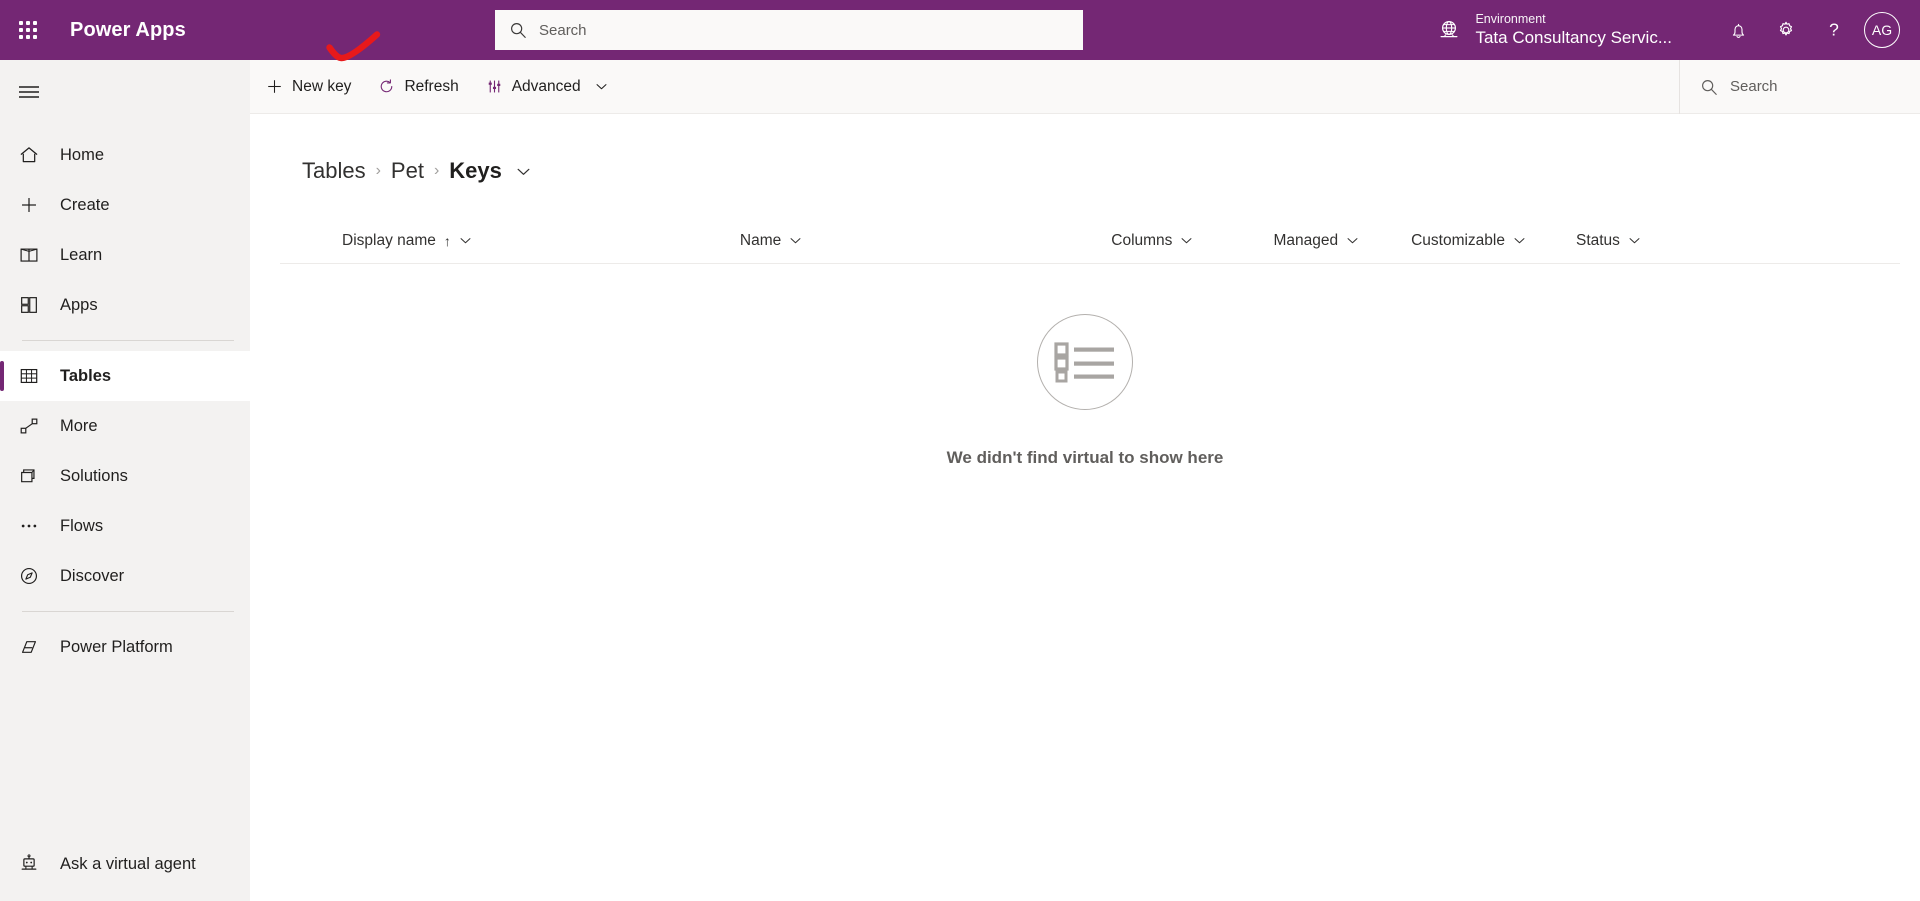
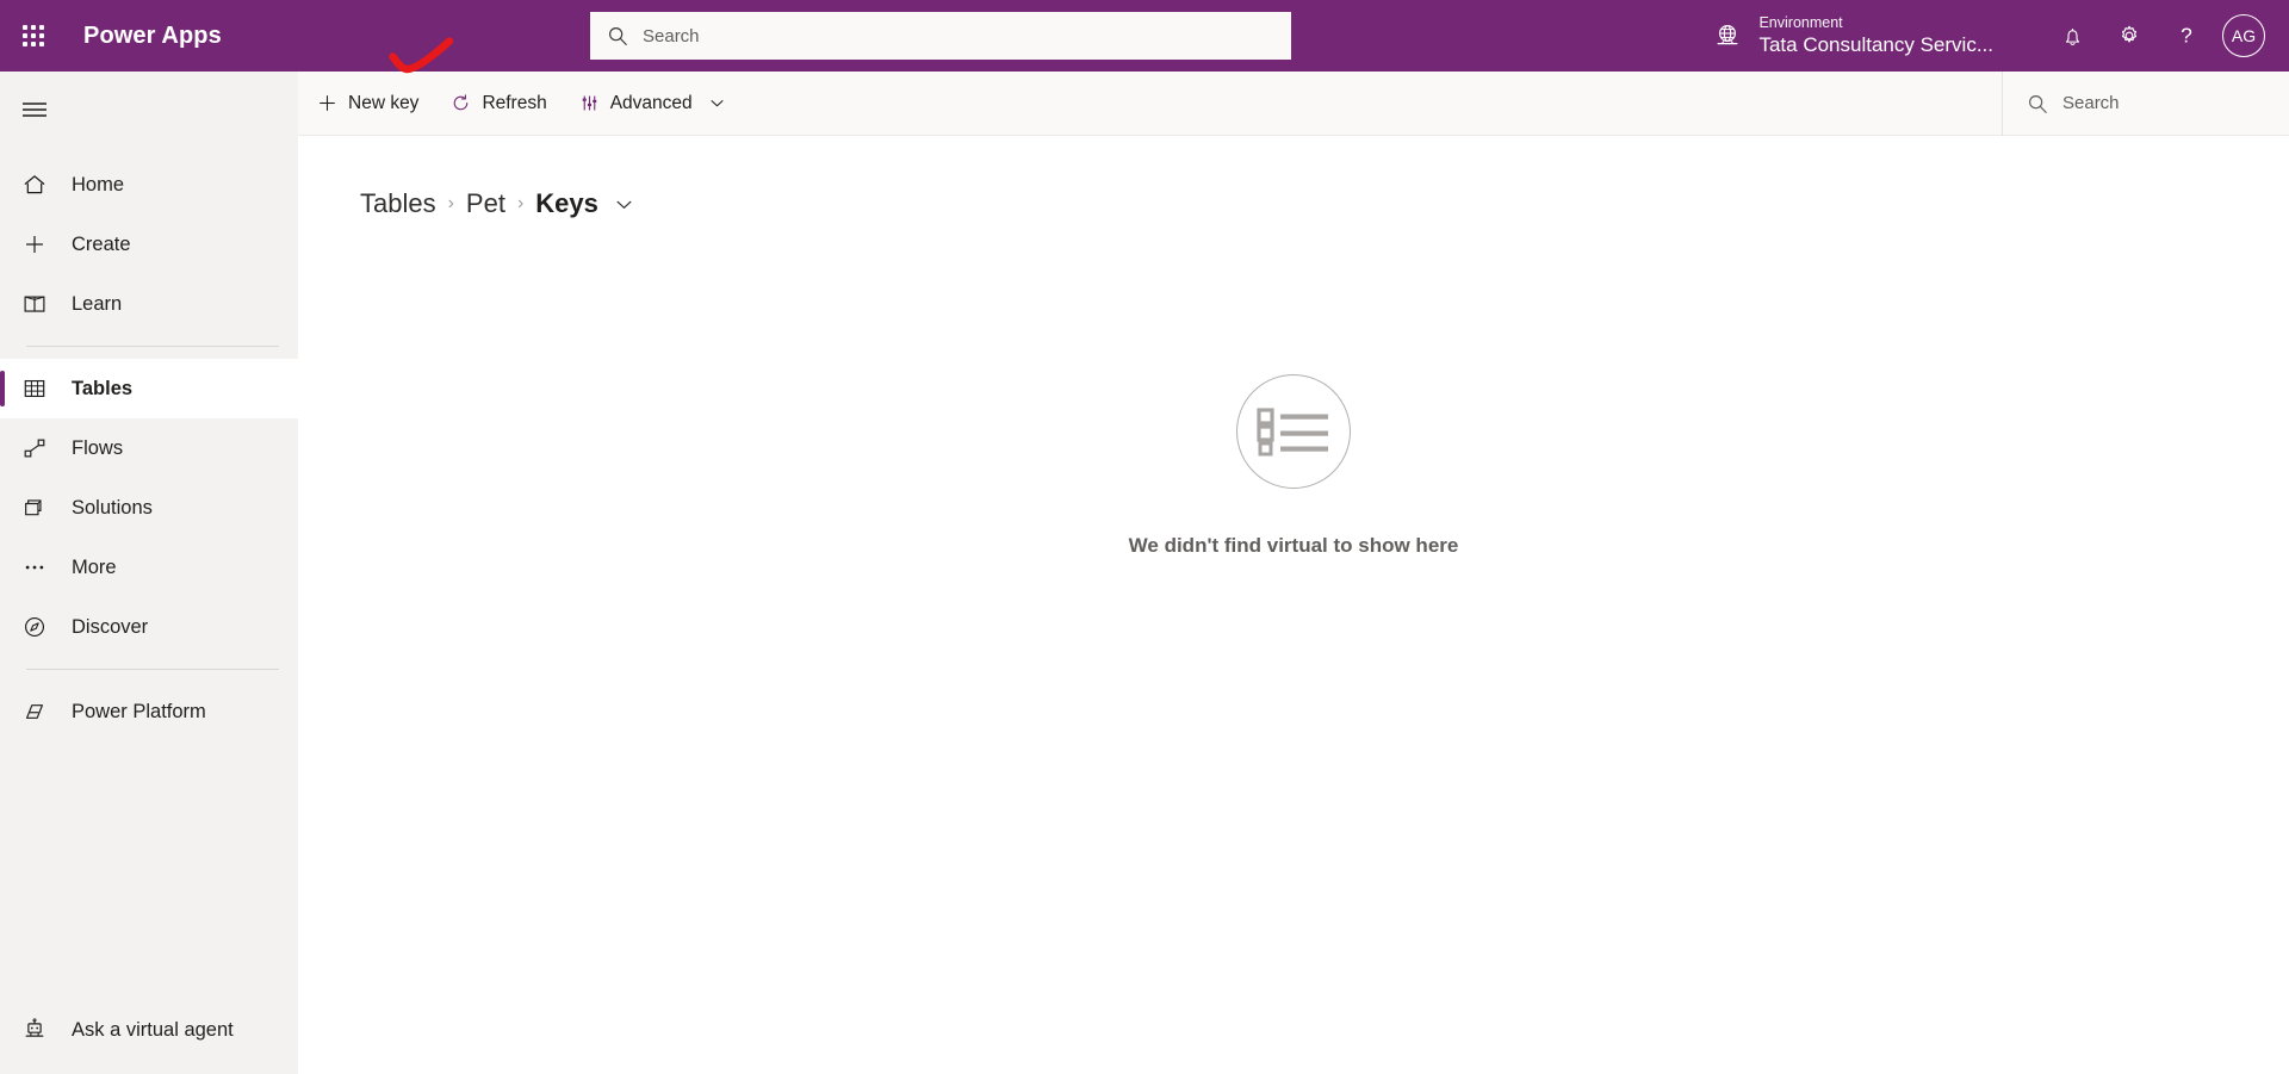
  Power Apps
  Search
  Environment
  Tata Consultancy Servic...
  ?
  AG
  Home
  Create
  Learn
- Apps
  Tables
- More
+ Flows
  Solutions
- Flows
+ More
  Discover
  Power Platform
  Ask a virtual agent
  New key
  Refresh
  Advanced
  Search
  Tables
  ›
  Pet
  ›
  Keys
- Display name
- ↑
- Name
- Columns
- Managed
- Customizable
- Status
  We didn't find virtual to show here
